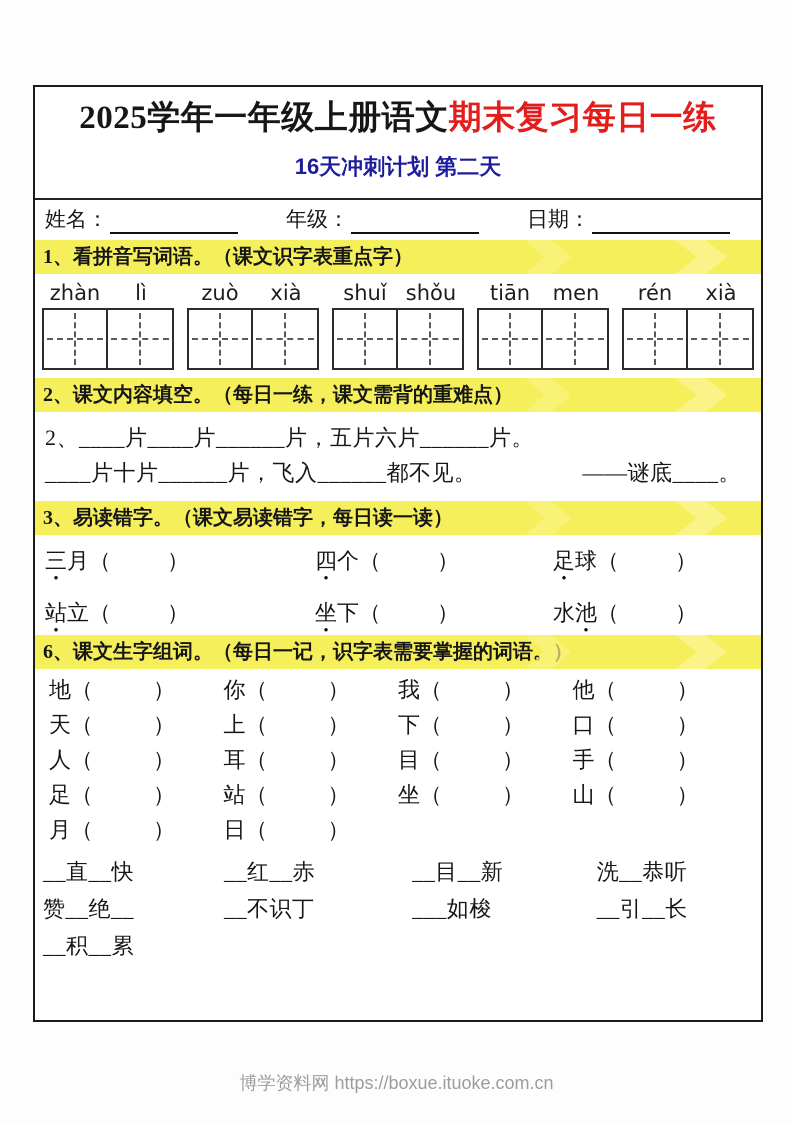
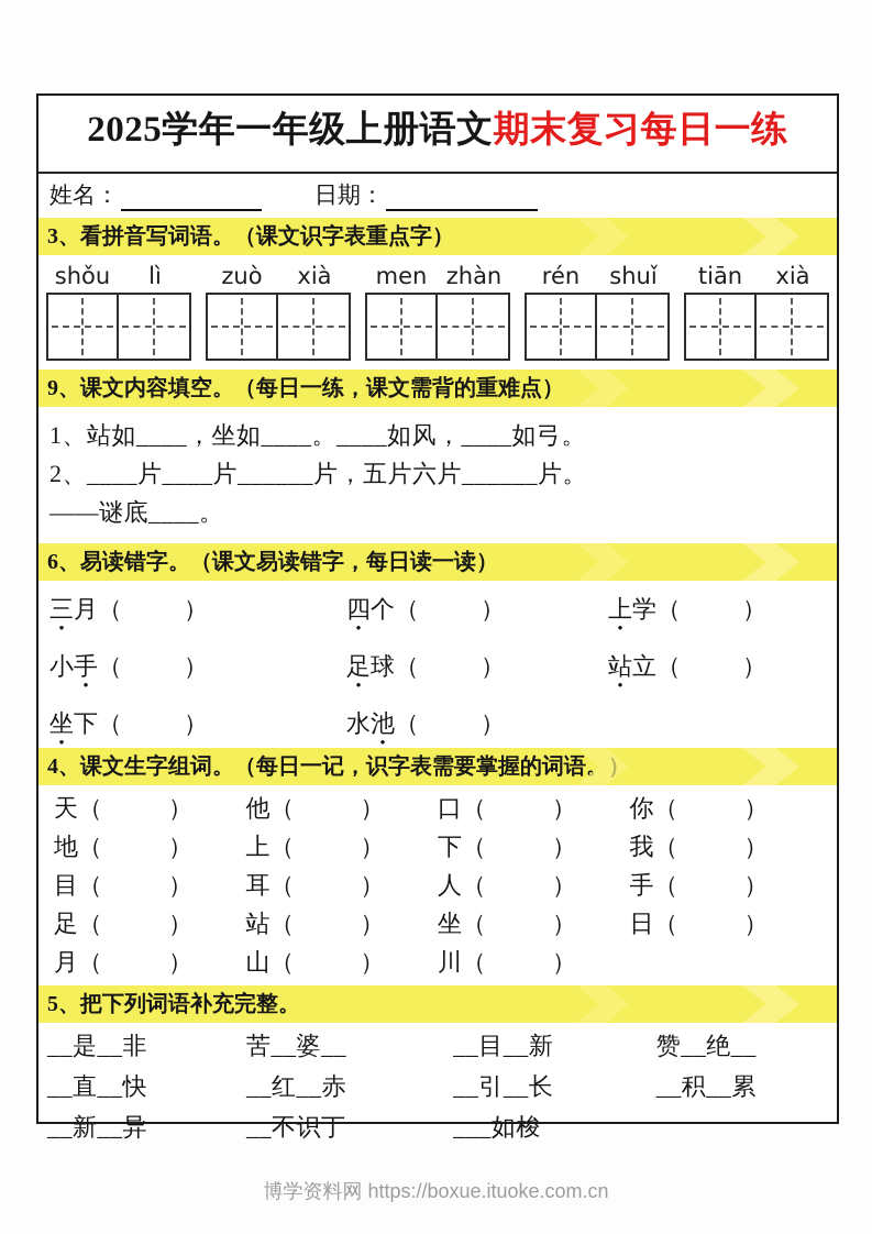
  2025学年一年级上册语文期末复习每日一练
- 16天冲刺计划 第二天
  姓名：
- 年级：
  日期：
- 1、看拼音写词语。（课文识字表重点字）
+ 3、看拼音写词语。（课文识字表重点字）
- zhàn
+ shǒu
  lì
  zuò
  xià
- shuǐ
+ men
- shǒu
+ zhàn
- tiān
+ rén
- men
+ shuǐ
- rén
+ tiān
  xià
- 2、课文内容填空。（每日一练，课文需背的重难点）
+ 9、课文内容填空。（每日一练，课文需背的重难点）
+ 1、站如____，坐如____。____如风，____如弓。
  2、____片____片______片，五片六片______片。
- ____片十片______片，飞入______都不见。
  ——谜底____。
- 3、易读错字。（课文易读错字，每日读一读）
+ 6、易读错字。（课文易读错字，每日读一读）
  三月（ ）
  四个（ ）
+ 上学（ ）
+ 小手（ ）
  足球（ ）
  站立（ ）
  坐下（ ）
  水池（ ）
- 6、课文生字组词。（每日一记，识字表需要掌握的词语。）
+ 4、课文生字组词。（每日一记，识字表需要掌握的词语。）
- 地（ ）
+ 天（ ）
- 你（ ）
+ 他（ ）
- 我（ ）
+ 口（ ）
- 他（ ）
+ 你（ ）
- 天（ ）
+ 地（ ）
  上（ ）
  下（ ）
- 口（ ）
+ 我（ ）
- 人（ ）
+ 目（ ）
  耳（ ）
- 目（ ）
+ 人（ ）
  手（ ）
  足（ ）
  站（ ）
  坐（ ）
- 山（ ）
+ 日（ ）
  月（ ）
- 日（ ）
+ 山（ ）
+ 川（ ）
+ 5、把下列词语补充完整。
+ __是__非
+ 苦__婆__
- __直__快
+ __目__新
- __红__赤
+ 赞__绝__
- __目__新
+ __直__快
- 洗__恭听
- 赞__绝__
+ __红__赤
- __不识丁
+ __引__长
- ___如梭
+ __积__累
+ __新__异
- __引__长
+ __不识丁
- __积__累
+ ___如梭
  博学资料网 https://boxue.ituoke.com.cn
